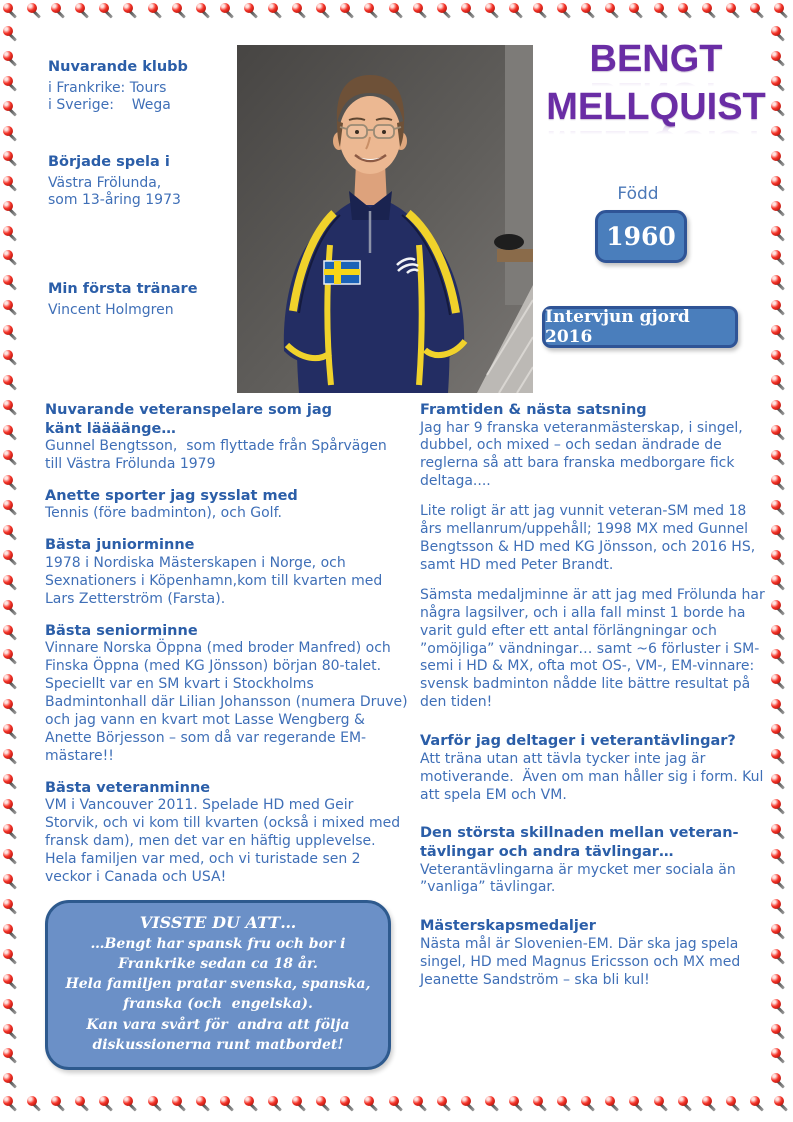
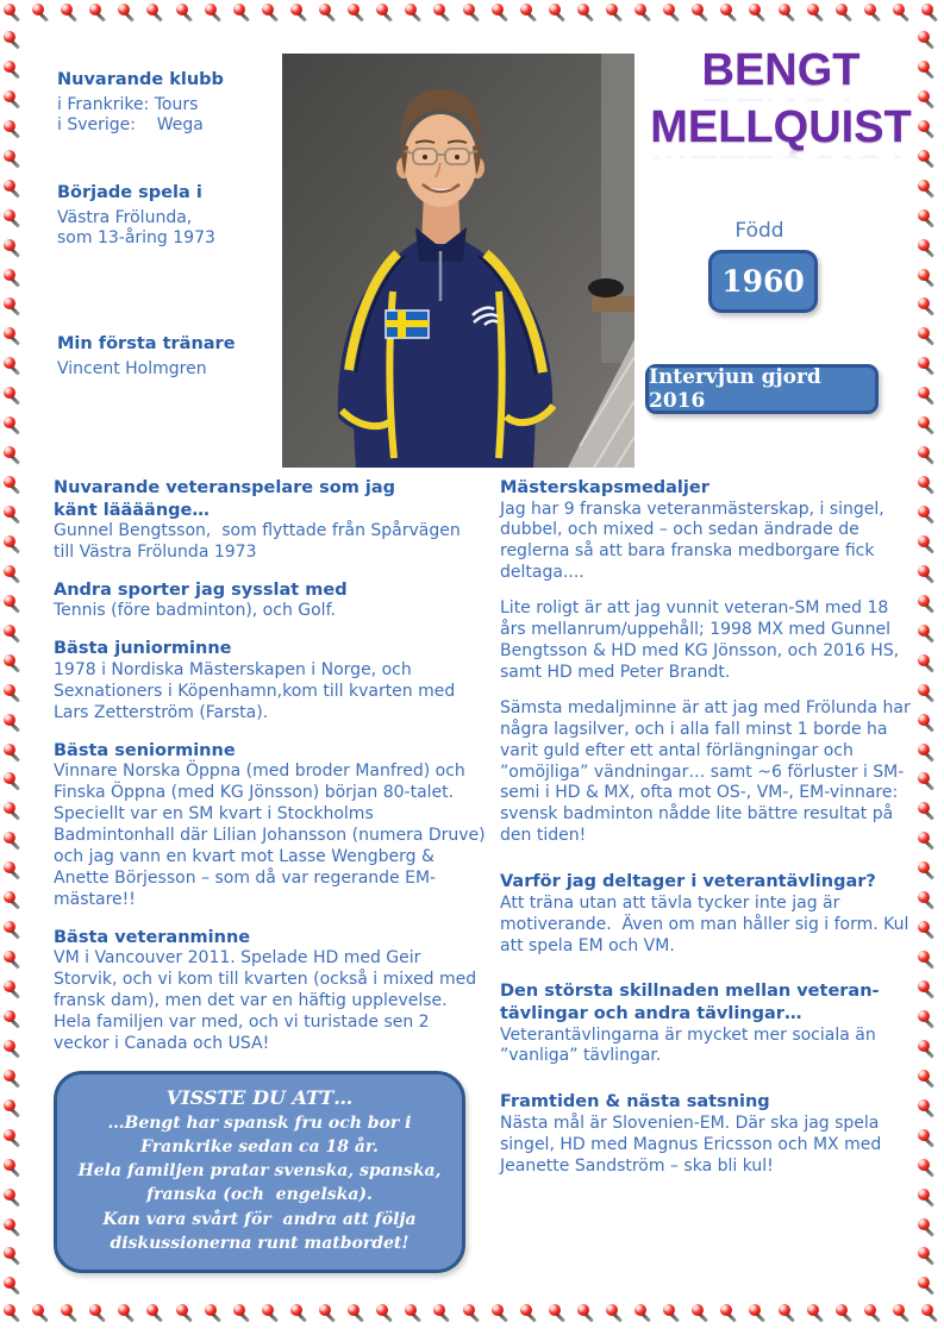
  Nuvarande klubb
  i Frankrike: Tours
  i Sverige: Wega
  Började spela i
  Västra Frölunda,
  som 13-åring 1973
  Min första tränare
  Vincent Holmgren
  BENGT
  MELLQUIST
  Född
  1960
  Intervjun gjord 2016
  Nuvarande veteranspelare som jag
  känt läääänge…
- Gunnel Bengtsson, som flyttade från Spårvägen till Västra Frölunda 1979
+ Gunnel Bengtsson, som flyttade från Spårvägen till Västra Frölunda 1973
- Anette sporter jag sysslat med
+ Andra sporter jag sysslat med
  Tennis (före badminton), och Golf.
  Bästa juniorminne
  1978 i Nordiska Mästerskapen i Norge, och Sexnationers i Köpenhamn,kom till kvarten med Lars Zetterström (Farsta).
  Bästa seniorminne
  Vinnare Norska Öppna (med broder Manfred) och Finska Öppna (med KG Jönsson) början 80-talet. Speciellt var en SM kvart i Stockholms Badmintonhall där Lilian Johansson (numera Druve) och jag vann en kvart mot Lasse Wengberg & Anette Börjesson – som då var regerande EM-mästare!!
  Bästa veteranminne
  VM i Vancouver 2011. Spelade HD med Geir Storvik, och vi kom till kvarten (också i mixed med fransk dam), men det var en häftig upplevelse.
  Hela familjen var med, och vi turistade sen 2 veckor i Canada och USA!
  VISSTE DU ATT…
  …Bengt har spansk fru och bor i
  Frankrike sedan ca 18 år.
  Hela familjen pratar svenska, spanska,
  franska (och engelska).
  Kan vara svårt för andra att följa
  diskussionerna runt matbordet!
- Framtiden & nästa satsning
+ Mästerskapsmedaljer
  Jag har 9 franska veteranmästerskap, i singel, dubbel, och mixed – och sedan ändrade de reglerna så att bara franska medborgare fick deltaga....
  Lite roligt är att jag vunnit veteran-SM med 18 års mellanrum/uppehåll; 1998 MX med Gunnel Bengtsson & HD med KG Jönsson, och 2016 HS, samt HD med Peter Brandt.
  Sämsta medaljminne är att jag med Frölunda har några lagsilver, och i alla fall minst 1 borde ha varit guld efter ett antal förlängningar och ”omöjliga” vändningar… samt ~6 förluster i SM-semi i HD & MX, ofta mot OS-, VM-, EM-vinnare: svensk badminton nådde lite bättre resultat på den tiden!
  Varför jag deltager i veterantävlingar?
  Att träna utan att tävla tycker inte jag är motiverande. Även om man håller sig i form. Kul att spela EM och VM.
  Den största skillnaden mellan veteran-
  tävlingar och andra tävlingar…
  Veterantävlingarna är mycket mer sociala än ”vanliga” tävlingar.
- Mästerskapsmedaljer
+ Framtiden & nästa satsning
  Nästa mål är Slovenien-EM. Där ska jag spela singel, HD med Magnus Ericsson och MX med Jeanette Sandström – ska bli kul!
